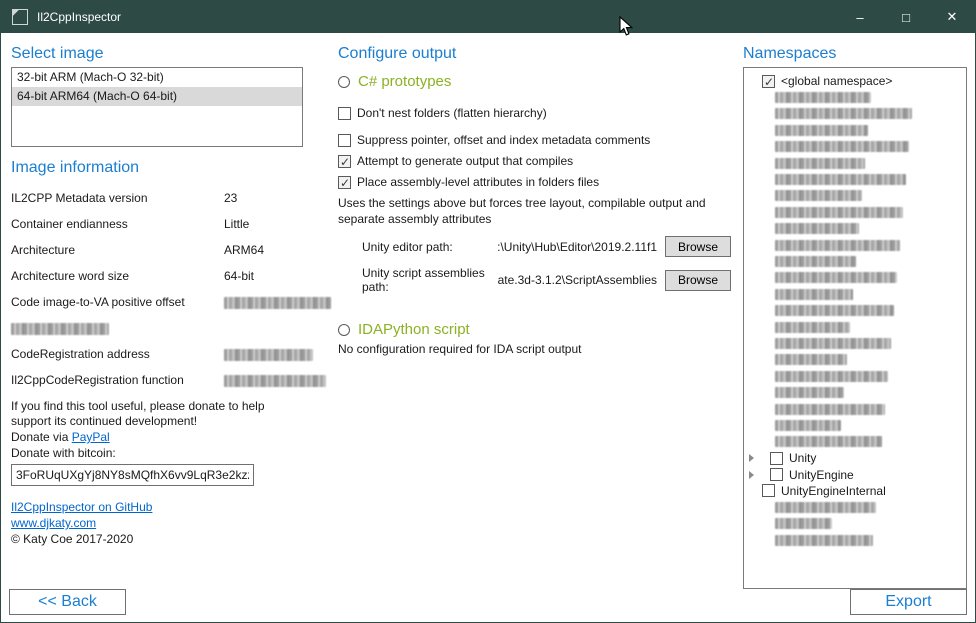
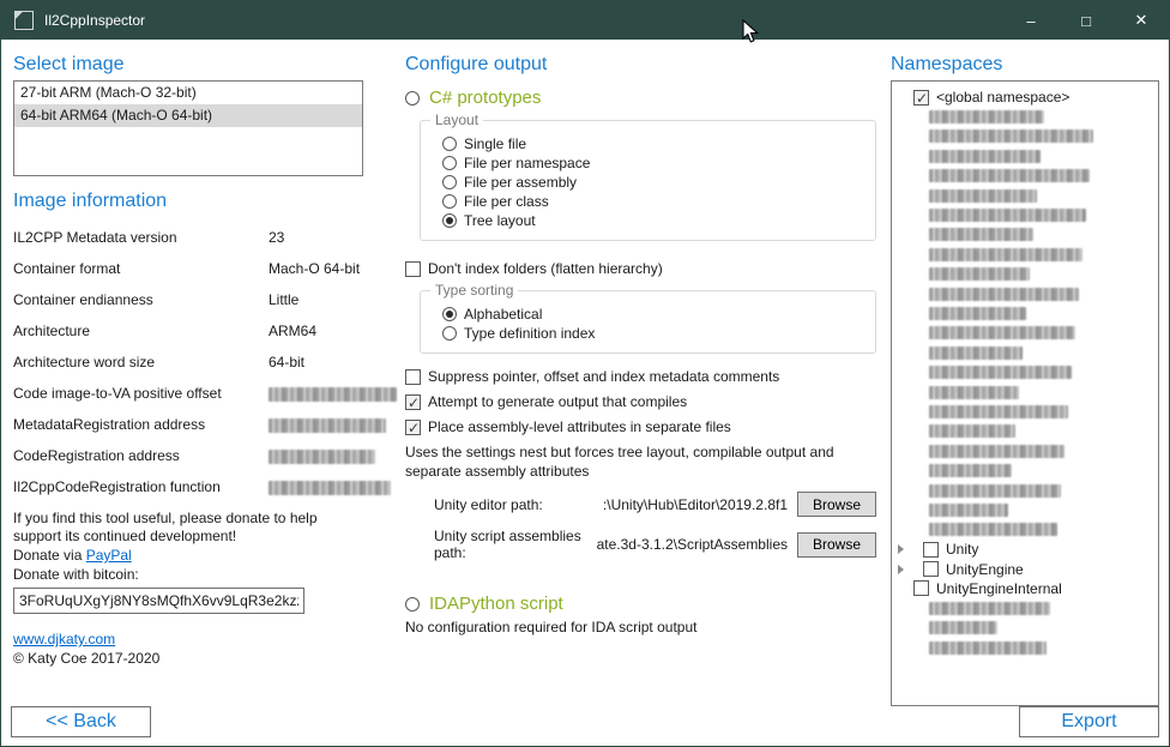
  Il2CppInspector
  –
  □
  ✕
  Select image
- 32-bit ARM (Mach-O 32-bit)
+ 27-bit ARM (Mach-O 32-bit)
  64-bit ARM64 (Mach-O 64-bit)
  Image information
  IL2CPP Metadata version
  23
+ Container format
+ Mach-O 64-bit
  Container endianness
  Little
  Architecture
  ARM64
  Architecture word size
  64-bit
  Code image-to-VA positive offset
+ MetadataRegistration address
  CodeRegistration address
  Il2CppCodeRegistration function
  If you find this tool useful, please donate to help support its continued development!
  Donate via PayPal
  Donate with bitcoin:
  3FoRUqUXgYj8NY8sMQfhX6vv9LqR3e2kz
- Il2CppInspector on GitHub
  www.djkaty.com
  © Katy Coe 2017-2020
  << Back
  Configure output
  C# prototypes
+ Layout
+ Single file
+ File per namespace
+ File per assembly
+ File per class
+ Tree layout
- Don't nest folders (flatten hierarchy)
+ Don't index folders (flatten hierarchy)
+ Type sorting
+ Alphabetical
+ Type definition index
  Suppress pointer, offset and index metadata comments
  Attempt to generate output that compiles
- Place assembly-level attributes in folders files
+ Place assembly-level attributes in separate files
- Uses the settings above but forces tree layout, compilable output and separate assembly attributes
+ Uses the settings nest but forces tree layout, compilable output and separate assembly attributes
  Unity editor path:
- :\Unity\Hub\Editor\2019.2.11f1
+ :\Unity\Hub\Editor\2019.2.8f1
  Browse
  Unity script assemblies path:
  ate.3d-3.1.2\ScriptAssemblies
  Browse
  IDAPython script
  No configuration required for IDA script output
  Namespaces
  <global namespace>
  Unity
  UnityEngine
  UnityEngineInternal
  Export
